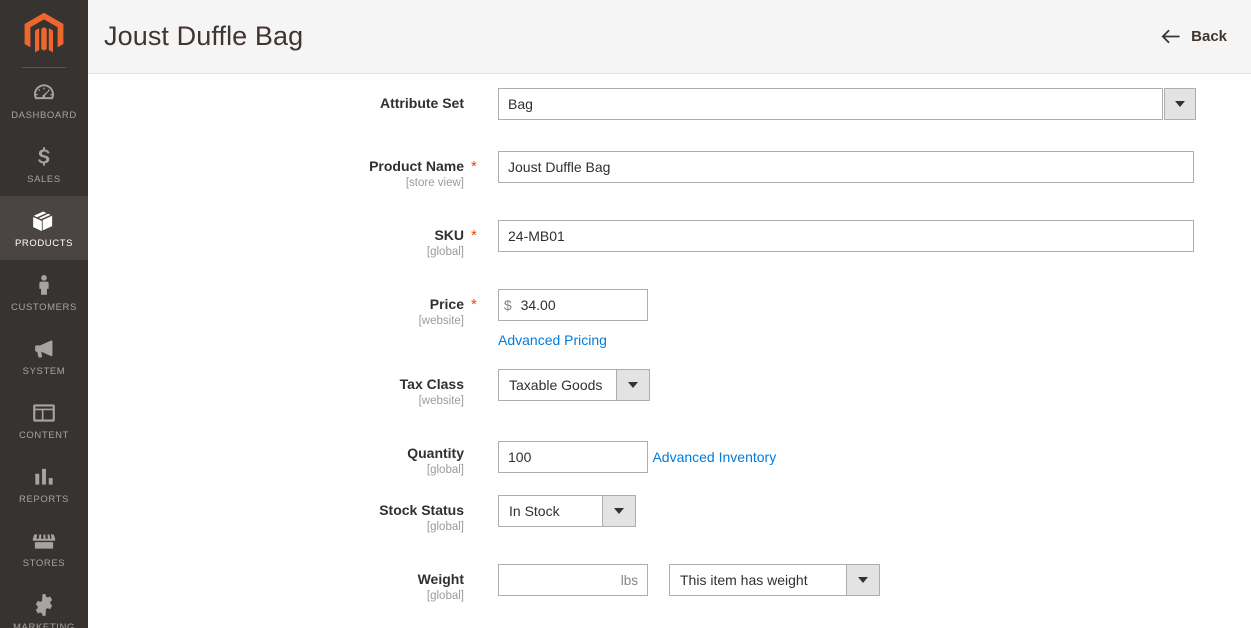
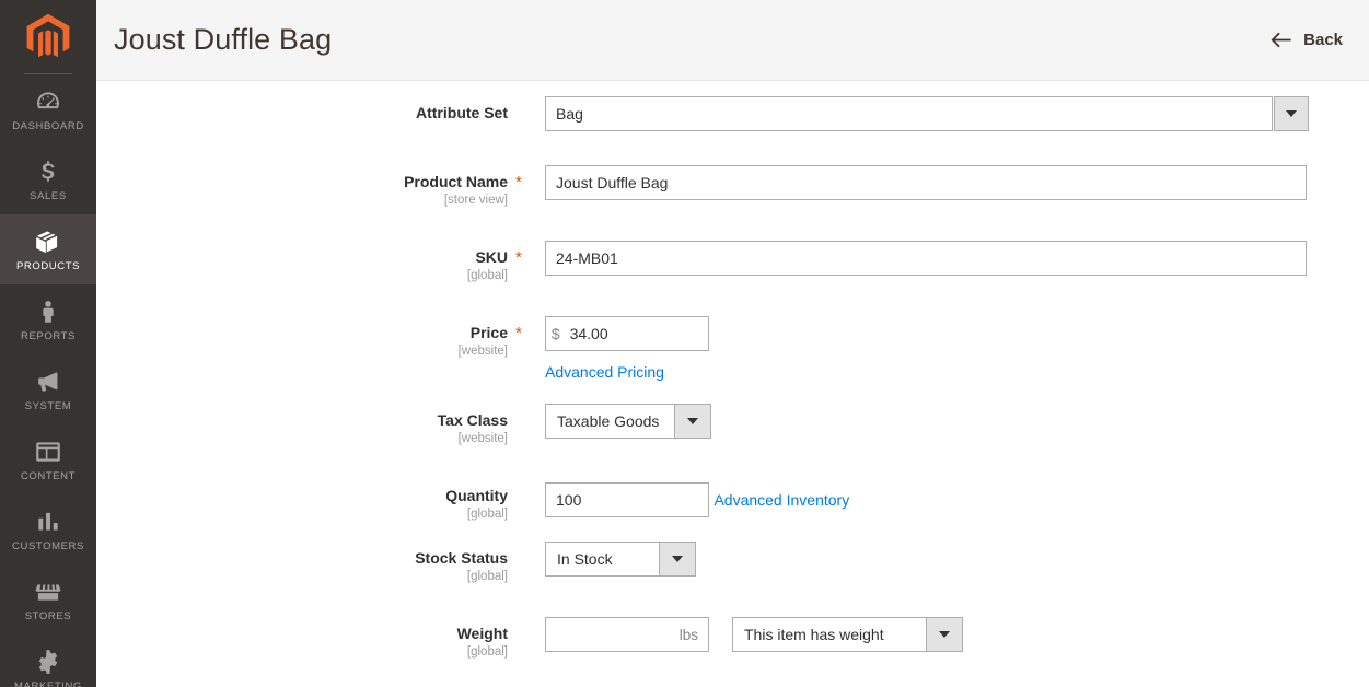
  DASHBOARD
  SALES
  PRODUCTS
- CUSTOMERS
+ REPORTS
  SYSTEM
  CONTENT
- REPORTS
+ CUSTOMERS
  STORES
  MARKETING
  Joust Duffle Bag
  Back
  Attribute Set
  Bag
  Product Name
  *
  [store view]
  Joust Duffle Bag
  SKU
  *
  [global]
  24-MB01
  Price
  *
  [website]
  $
  34.00
  Advanced Pricing
  Tax Class
  [website]
  Taxable Goods
  Quantity
  [global]
  100 Advanced Inventory
  Stock Status
  [global]
  In Stock
  Weight
  [global]
  lbs
  This item has weight
